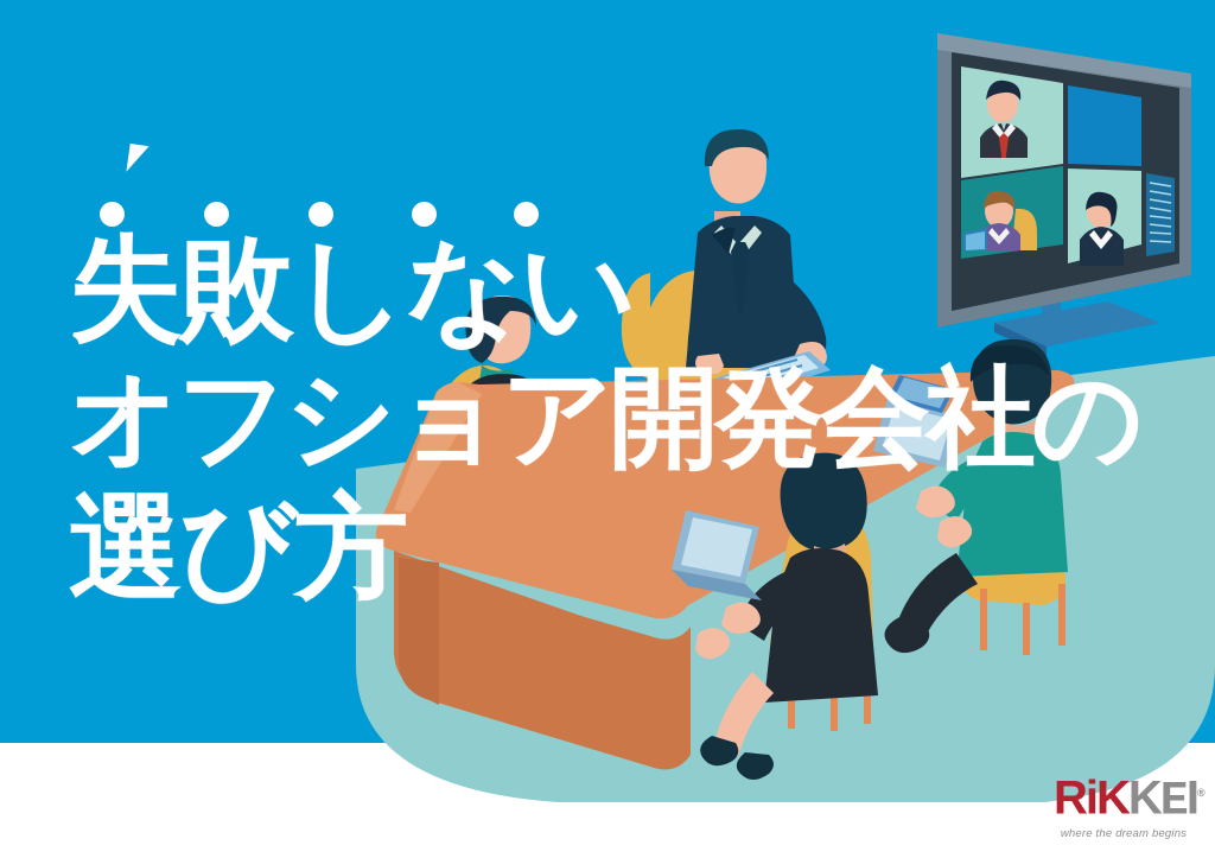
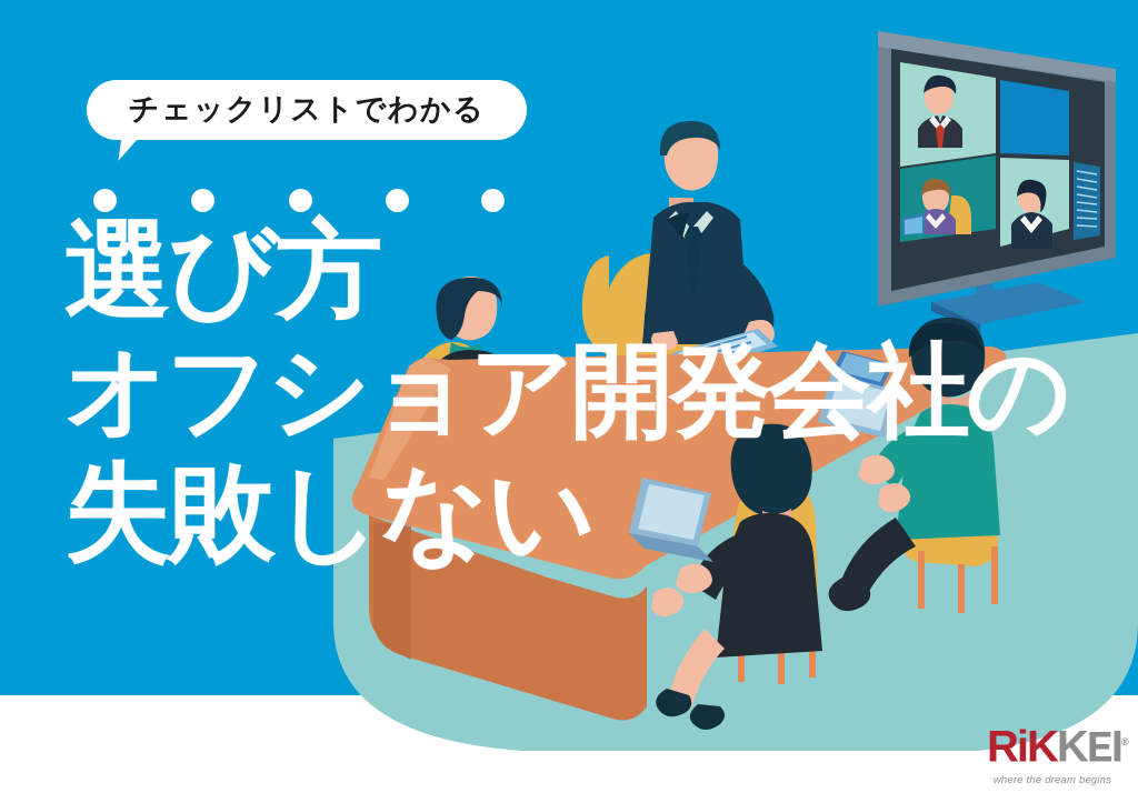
+ チェックリストでわかる
- 失敗しない
+ 選び方
  オフショア開発会社の
- 選び方
+ 失敗しない
  RiKKEI®
  where the dream begins
